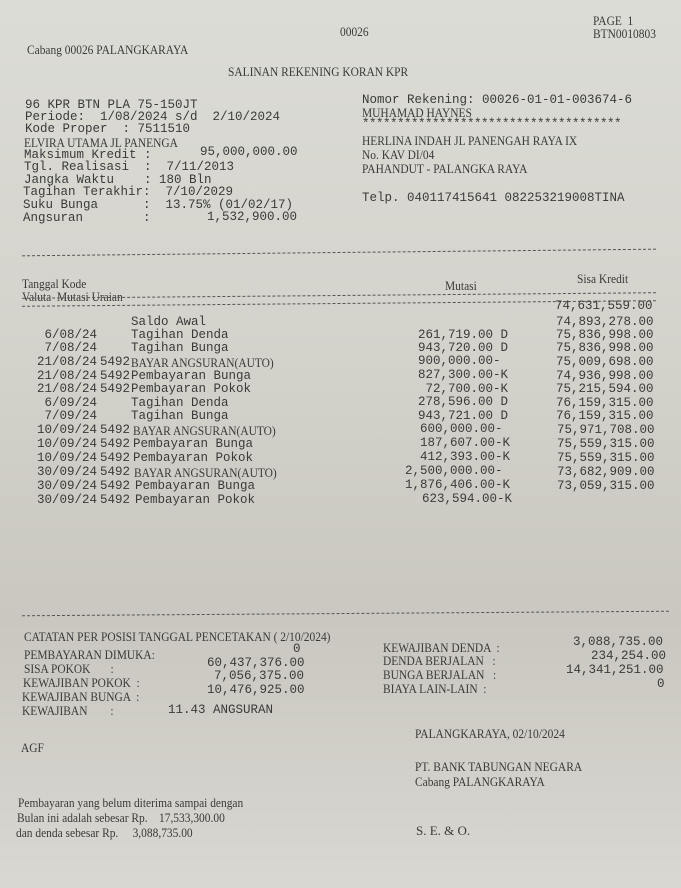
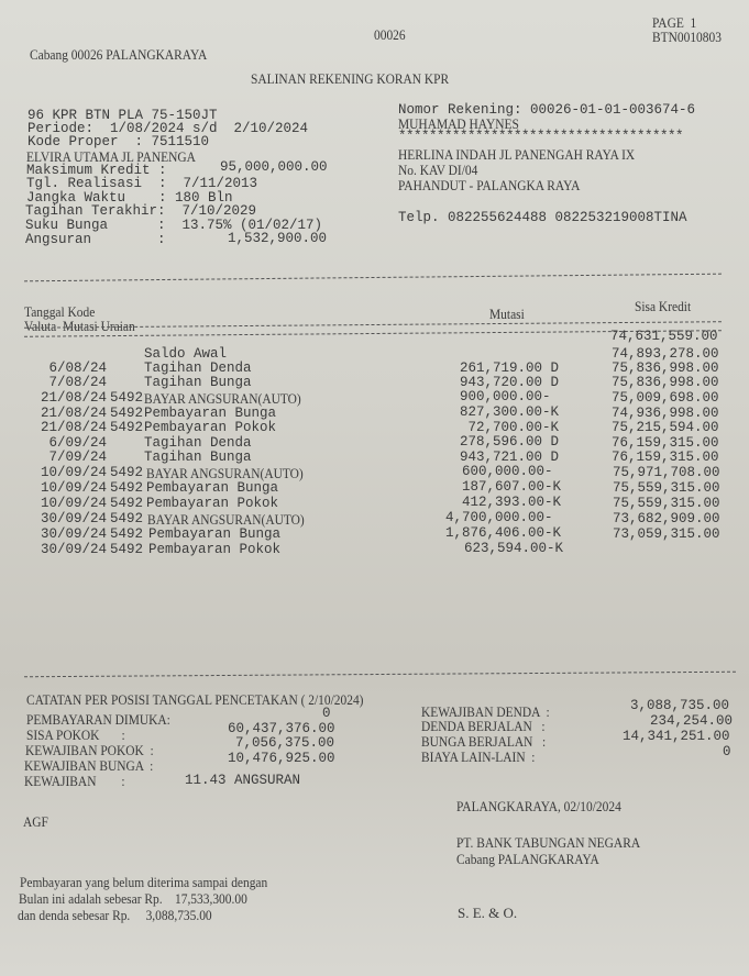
  Cabang 00026 PALANGKARAYA
  00026
  PAGE 1
  BTN0010803
  SALINAN REKENING KORAN KPR
  96 KPR BTN PLA 75-150JT
  Periode: 1/08/2024 s/d 2/10/2024
  Kode Proper : 7511510
  ELVIRA UTAMA JL PANENGA
  Maksimum Kredit :
  95,000,000.00
  Tgl. Realisasi : 7/11/2013
  Jangka Waktu : 180 Bln
  Tagihan Terakhir: 7/10/2029
  Suku Bunga : 13.75% (01/02/17)
  Angsuran :
  1,532,900.00
  Nomor Rekening: 00026-01-01-003674-6
  MUHAMAD HAYNES
  *************************************
  HERLINA INDAH JL PANENGAH RAYA IX
  No. KAV DI/04
  PAHANDUT - PALANGKA RAYA
- Telp. 040117415641 082253219008TINA
+ Telp. 082255624488 082253219008TINA
  Tanggal Kode
  Valuta Mutasi Uraian
  Mutasi
  Sisa Kredit
  74,631,559.00
  Saldo Awal
  261,719.00 D
  74,893,278.00
  6/08/24
  Tagihan Denda
  943,720.00 D
  75,836,998.00
  7/08/24
  Tagihan Bunga
  900,000.00-
  75,836,998.00
  21/08/24
  5492
  BAYAR ANGSURAN(AUTO)
  827,300.00-K
  75,009,698.00
  21/08/24
  5492
  Pembayaran Bunga
  72,700.00-K
  74,936,998.00
  21/08/24
  5492
  Pembayaran Pokok
  278,596.00 D
  75,215,594.00
  6/09/24
  Tagihan Denda
  943,721.00 D
  76,159,315.00
  7/09/24
  Tagihan Bunga
  600,000.00-
  76,159,315.00
  10/09/24
  5492
  BAYAR ANGSURAN(AUTO)
  187,607.00-K
  75,971,708.00
  10/09/24
  5492
  Pembayaran Bunga
  412,393.00-K
  75,559,315.00
  10/09/24
  5492
  Pembayaran Pokok
- 2,500,000.00-
+ 4,700,000.00-
  75,559,315.00
  30/09/24
  5492
  BAYAR ANGSURAN(AUTO)
  1,876,406.00-K
  73,682,909.00
  30/09/24
  5492
  Pembayaran Bunga
  623,594.00-K
  73,059,315.00
  30/09/24
  5492
  Pembayaran Pokok
  CATATAN PER POSISI TANGGAL PENCETAKAN ( 2/10/2024)
  PEMBAYARAN DIMUKA:
  0
  SISA POKOK :
  60,437,376.00
  KEWAJIBAN POKOK :
  7,056,375.00
  KEWAJIBAN BUNGA :
  10,476,925.00
  KEWAJIBAN :
  11.43 ANGSURAN
  KEWAJIBAN DENDA :
  3,088,735.00
  DENDA BERJALAN :
  234,254.00
  BUNGA BERJALAN :
  14,341,251.00
  BIAYA LAIN-LAIN :
  0
  AGF
  PALANGKARAYA, 02/10/2024
  PT. BANK TABUNGAN NEGARA
  Cabang PALANGKARAYA
  Pembayaran yang belum diterima sampai dengan
  Bulan ini adalah sebesar Rp. 17,533,300.00
  dan denda sebesar Rp. 3,088,735.00
  S. E. & O.
